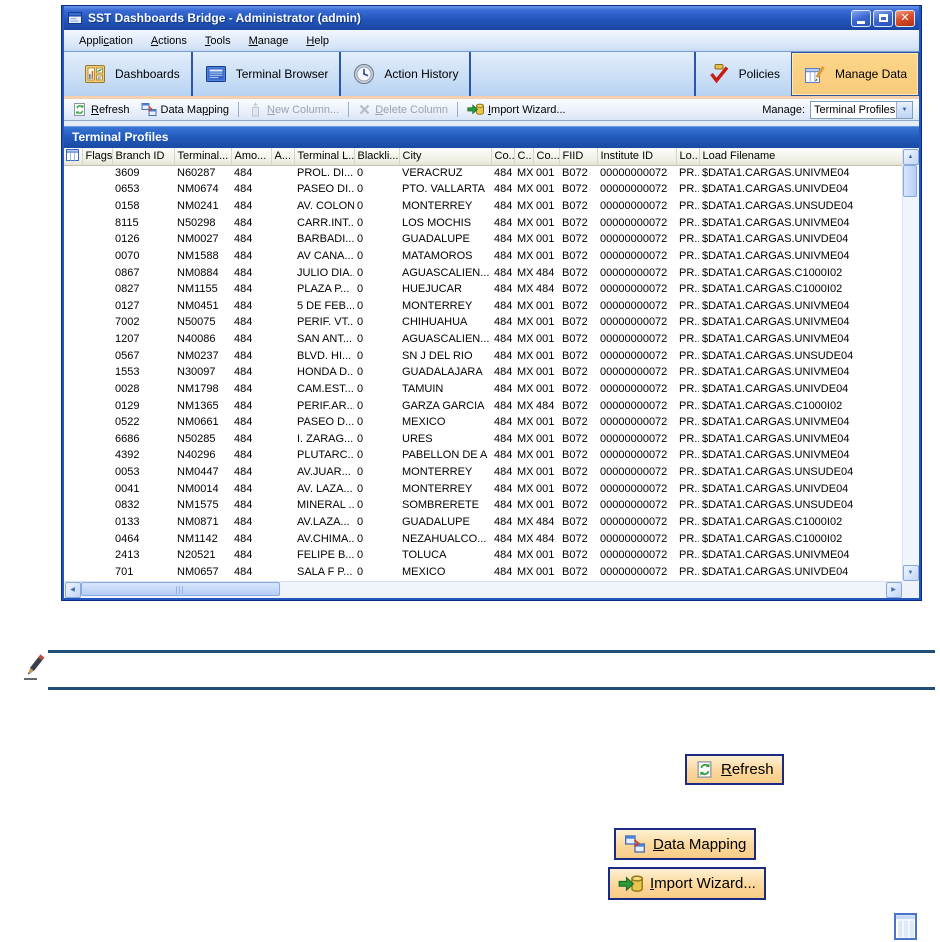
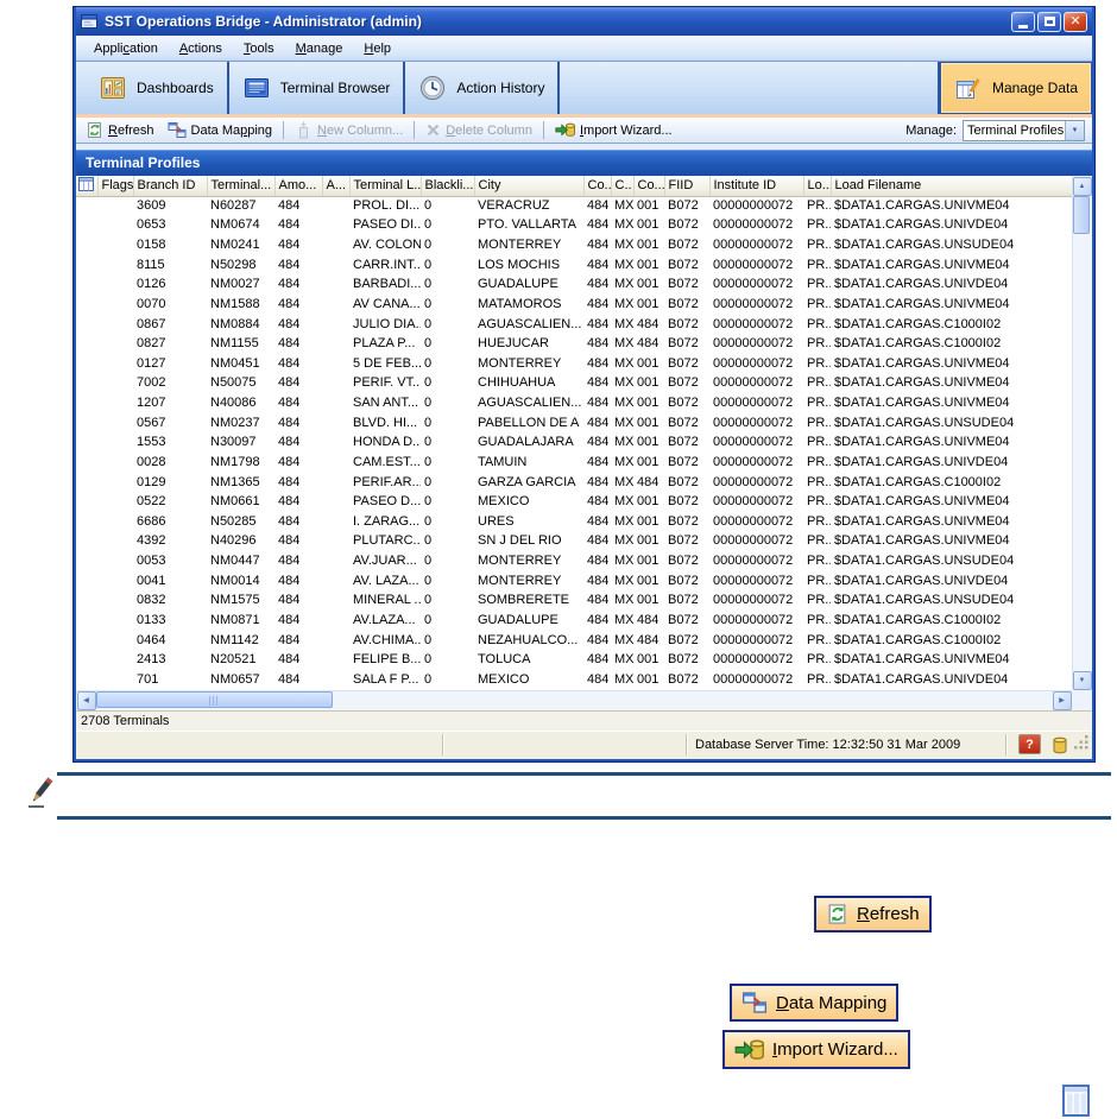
- SST Dashboards Bridge - Administrator (admin)
+ SST Operations Bridge - Administrator (admin)
  ✕
  Application
  Actions
  Tools
  Manage
  Help
  Dashboards
  Terminal Browser
  Action History
- Policies
  Manage Data
  Refresh
  Data Mapping
  New Column...
  Delete Column
  Import Wizard...
  Manage:
  Terminal Profiles
  Terminal Profiles
  	Flags	Branch ID	Terminal...	Amo...	A...	Terminal L..	Blackli...	City	Co..	C..	Co...	FIID	Institute ID	Lo..	Load Filename
  		3609	N60287	484		PROL. DI...	0	VERACRUZ	484	MX	001	B072	00000000072	PR..	$DATA1.CARGAS.UNIVME04
  		0653	NM0674	484		PASEO DI..	0	PTO. VALLARTA	484	MX	001	B072	00000000072	PR..	$DATA1.CARGAS.UNIVDE04
  		0158	NM0241	484		AV. COLON	0	MONTERREY	484	MX	001	B072	00000000072	PR..	$DATA1.CARGAS.UNSUDE04
  		8115	N50298	484		CARR.INT..	0	LOS MOCHIS	484	MX	001	B072	00000000072	PR..	$DATA1.CARGAS.UNIVME04
  		0126	NM0027	484		BARBADI...	0	GUADALUPE	484	MX	001	B072	00000000072	PR..	$DATA1.CARGAS.UNIVDE04
  		0070	NM1588	484		AV CANA...	0	MATAMOROS	484	MX	001	B072	00000000072	PR..	$DATA1.CARGAS.UNIVME04
  		0867	NM0884	484		JULIO DIA.	0	AGUASCALIEN...	484	MX	484	B072	00000000072	PR..	$DATA1.CARGAS.C1000I02
  		0827	NM1155	484		PLAZA P...	0	HUEJUCAR	484	MX	484	B072	00000000072	PR..	$DATA1.CARGAS.C1000I02
  		0127	NM0451	484		5 DE FEB...	0	MONTERREY	484	MX	001	B072	00000000072	PR..	$DATA1.CARGAS.UNIVME04
  		7002	N50075	484		PERIF. VT..	0	CHIHUAHUA	484	MX	001	B072	00000000072	PR..	$DATA1.CARGAS.UNIVME04
  		1207	N40086	484		SAN ANT...	0	AGUASCALIEN...	484	MX	001	B072	00000000072	PR..	$DATA1.CARGAS.UNIVME04
- 		0567	NM0237	484		BLVD. HI...	0	SN J DEL RIO	484	MX	001	B072	00000000072	PR..	$DATA1.CARGAS.UNSUDE04
+ 		0567	NM0237	484		BLVD. HI...	0	PABELLON DE A	484	MX	001	B072	00000000072	PR..	$DATA1.CARGAS.UNSUDE04
  		1553	N30097	484		HONDA D..	0	GUADALAJARA	484	MX	001	B072	00000000072	PR..	$DATA1.CARGAS.UNIVME04
  		0028	NM1798	484		CAM.EST...	0	TAMUIN	484	MX	001	B072	00000000072	PR..	$DATA1.CARGAS.UNIVDE04
  		0129	NM1365	484		PERIF.AR..	0	GARZA GARCIA	484	MX	484	B072	00000000072	PR..	$DATA1.CARGAS.C1000I02
  		0522	NM0661	484		PASEO D...	0	MEXICO	484	MX	001	B072	00000000072	PR..	$DATA1.CARGAS.UNIVME04
  		6686	N50285	484		I. ZARAG...	0	URES	484	MX	001	B072	00000000072	PR..	$DATA1.CARGAS.UNIVME04
- 		4392	N40296	484		PLUTARC..	0	PABELLON DE A	484	MX	001	B072	00000000072	PR..	$DATA1.CARGAS.UNIVME04
+ 		4392	N40296	484		PLUTARC..	0	SN J DEL RIO	484	MX	001	B072	00000000072	PR..	$DATA1.CARGAS.UNIVME04
  		0053	NM0447	484		AV.JUAR...	0	MONTERREY	484	MX	001	B072	00000000072	PR..	$DATA1.CARGAS.UNSUDE04
  		0041	NM0014	484		AV. LAZA...	0	MONTERREY	484	MX	001	B072	00000000072	PR..	$DATA1.CARGAS.UNIVDE04
  		0832	NM1575	484		MINERAL ..	0	SOMBRERETE	484	MX	001	B072	00000000072	PR..	$DATA1.CARGAS.UNSUDE04
  		0133	NM0871	484		AV.LAZA...	0	GUADALUPE	484	MX	484	B072	00000000072	PR..	$DATA1.CARGAS.C1000I02
  		0464	NM1142	484		AV.CHIMA..	0	NEZAHUALCO...	484	MX	484	B072	00000000072	PR..	$DATA1.CARGAS.C1000I02
  		2413	N20521	484		FELIPE B...	0	TOLUCA	484	MX	001	B072	00000000072	PR..	$DATA1.CARGAS.UNIVME04
  		701	NM0657	484		SALA F P...	0	MEXICO	484	MX	001	B072	00000000072	PR..	$DATA1.CARGAS.UNIVDE04
+ 2708 Terminals
+ Database Server Time: 12:32:50 31 Mar 2009
+ ?
  Refresh
  Data Mapping
  Import Wizard...
